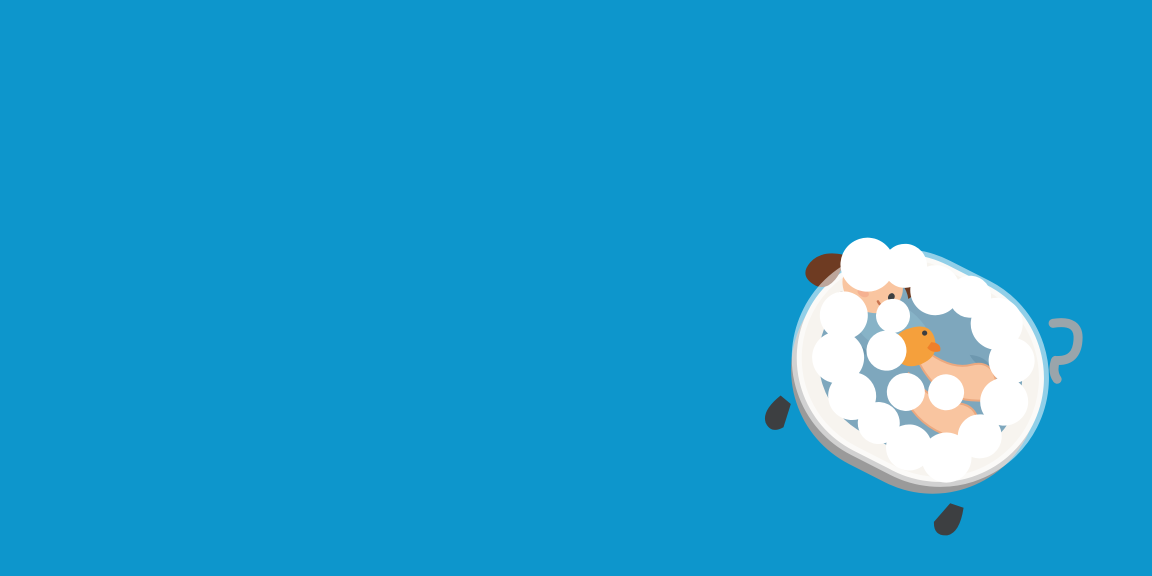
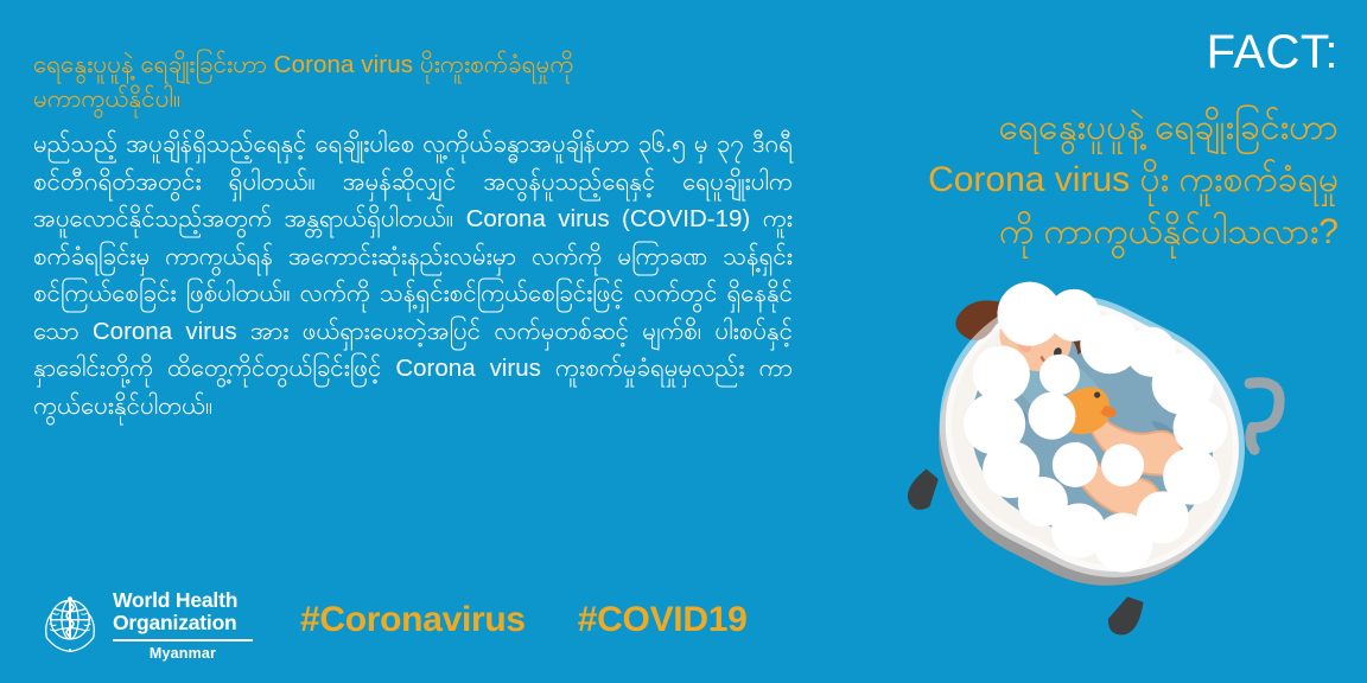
+ ရေနွေးပူပူနဲ့ ရေချိုးခြင်းဟာ Corona virus ပိုးကူးစက်ခံရမှုကို
+ မကာကွယ်နိုင်ပါ။
+ မည်သည့် အပူချိန်ရှိသည့်ရေနှင့် ရေချိုးပါစေ လူ့ကိုယ်ခန္ဓာအပူချိန်ဟာ ၃၆.၅ မှ ၃၇ ဒီဂရီစင်တီဂရိတ်အတွင်း ရှိပါတယ်။ အမှန်ဆိုလျှင် အလွန်ပူသည့်ရေနှင့် ရေပူချိုးပါက အပူလောင်နိုင်သည့်အတွက် အန္တရာယ်ရှိပါတယ်။ Corona virus (COVID-19) ကူးစက်ခံရခြင်းမှ ကာကွယ်ရန် အကောင်းဆုံးနည်းလမ်းမှာ လက်ကို မကြာခဏ သန့်ရှင်းစင်ကြယ်စေခြင်း ဖြစ်ပါတယ်။ လက်ကို သန့်ရှင်းစင်ကြယ်စေခြင်းဖြင့် လက်တွင် ရှိနေနိုင်သော Corona virus အား ဖယ်ရှားပေးတဲ့အပြင် လက်မှတစ်ဆင့် မျက်စိ၊ ပါးစပ်နှင့် နှာခေါင်းတို့ကို ထိတွေ့ကိုင်တွယ်ခြင်းဖြင့် Corona virus ကူးစက်မှုခံရမှုမှလည်း ကာကွယ်ပေးနိုင်ပါတယ်။
+ FACT:
+ ရေနွေးပူပူနဲ့ ရေချိုးခြင်းဟာ
+ Corona virus ပိုး ကူးစက်ခံရမှု
+ ကို ကာကွယ်နိုင်ပါသလား?
+ World Health
+ Organization
+ Myanmar
+ #Coronavirus
+ #COVID19
